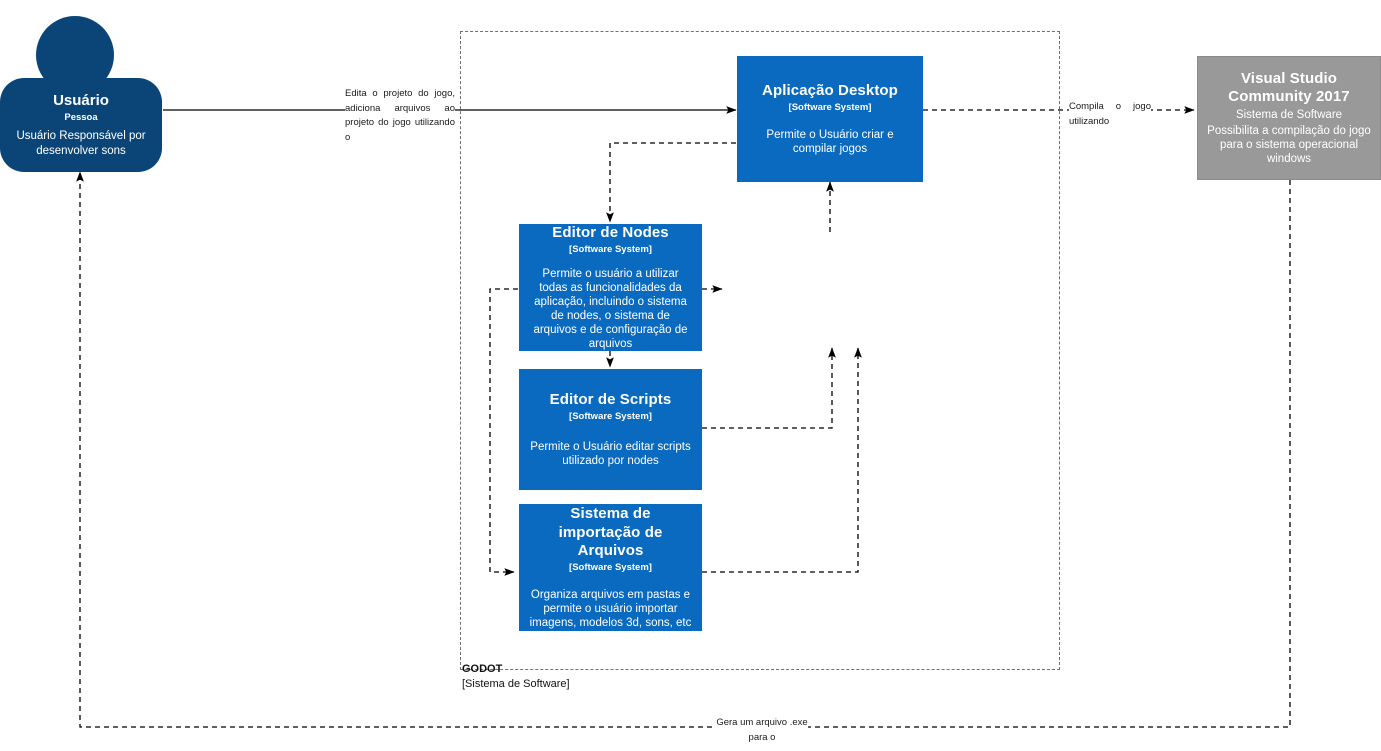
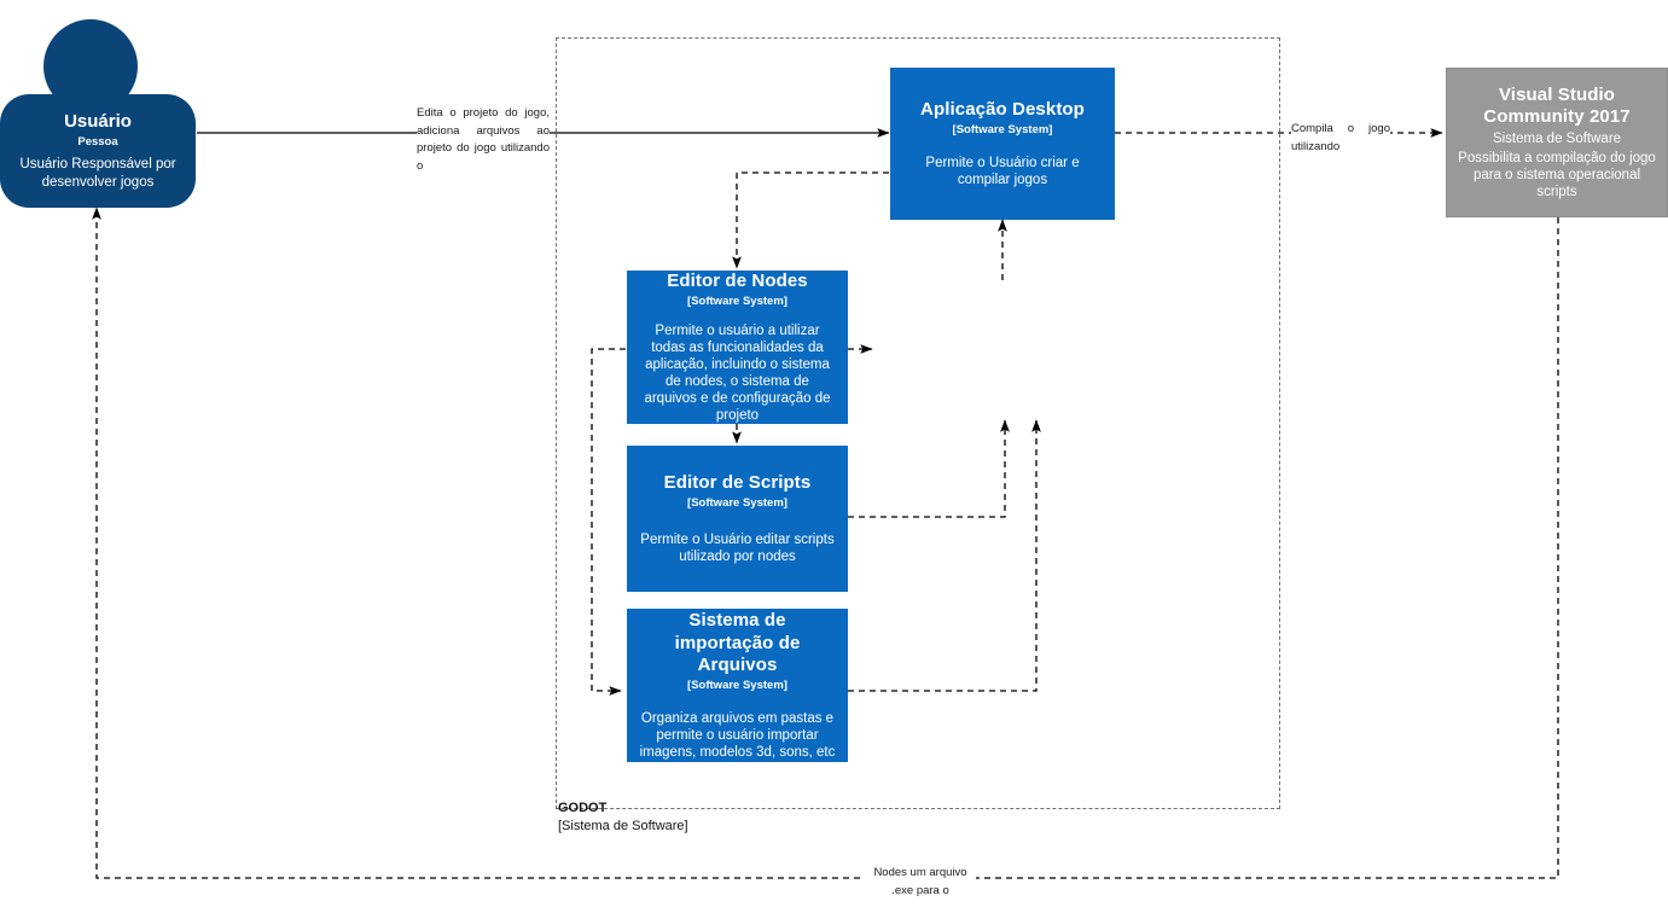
  GODOT
  [Sistema de Software]
  Usuário
  Pessoa
- Usuário Responsável por desenvolver sons
+ Usuário Responsável por desenvolver jogos
  Aplicação Desktop
  [Software System]
  Permite o Usuário criar e compilar jogos
  Visual Studio Community 2017
  Sistema de Software
- Possibilita a compilação do jogo para o sistema operacional windows
+ Possibilita a compilação do jogo para o sistema operacional scripts
  Editor de Nodes
  [Software System]
- Permite o usuário a utilizar todas as funcionalidades da aplicação, incluindo o sistema de nodes, o sistema de arquivos e de configuração de arquivos
+ Permite o usuário a utilizar todas as funcionalidades da aplicação, incluindo o sistema de nodes, o sistema de arquivos e de configuração de projeto
  Editor de Scripts
  [Software System]
  Permite o Usuário editar scripts utilizado por nodes
  Sistema de importação de Arquivos
  [Software System]
  Organiza arquivos em pastas e permite o usuário importar imagens, modelos 3d, sons, etc
  Edita o projeto do jogo, adiciona arquivos ao projeto do jogo utilizando o
  Compila o jogo utilizando
- Gera um arquivo .exe para o
+ Nodes um arquivo .exe para o
